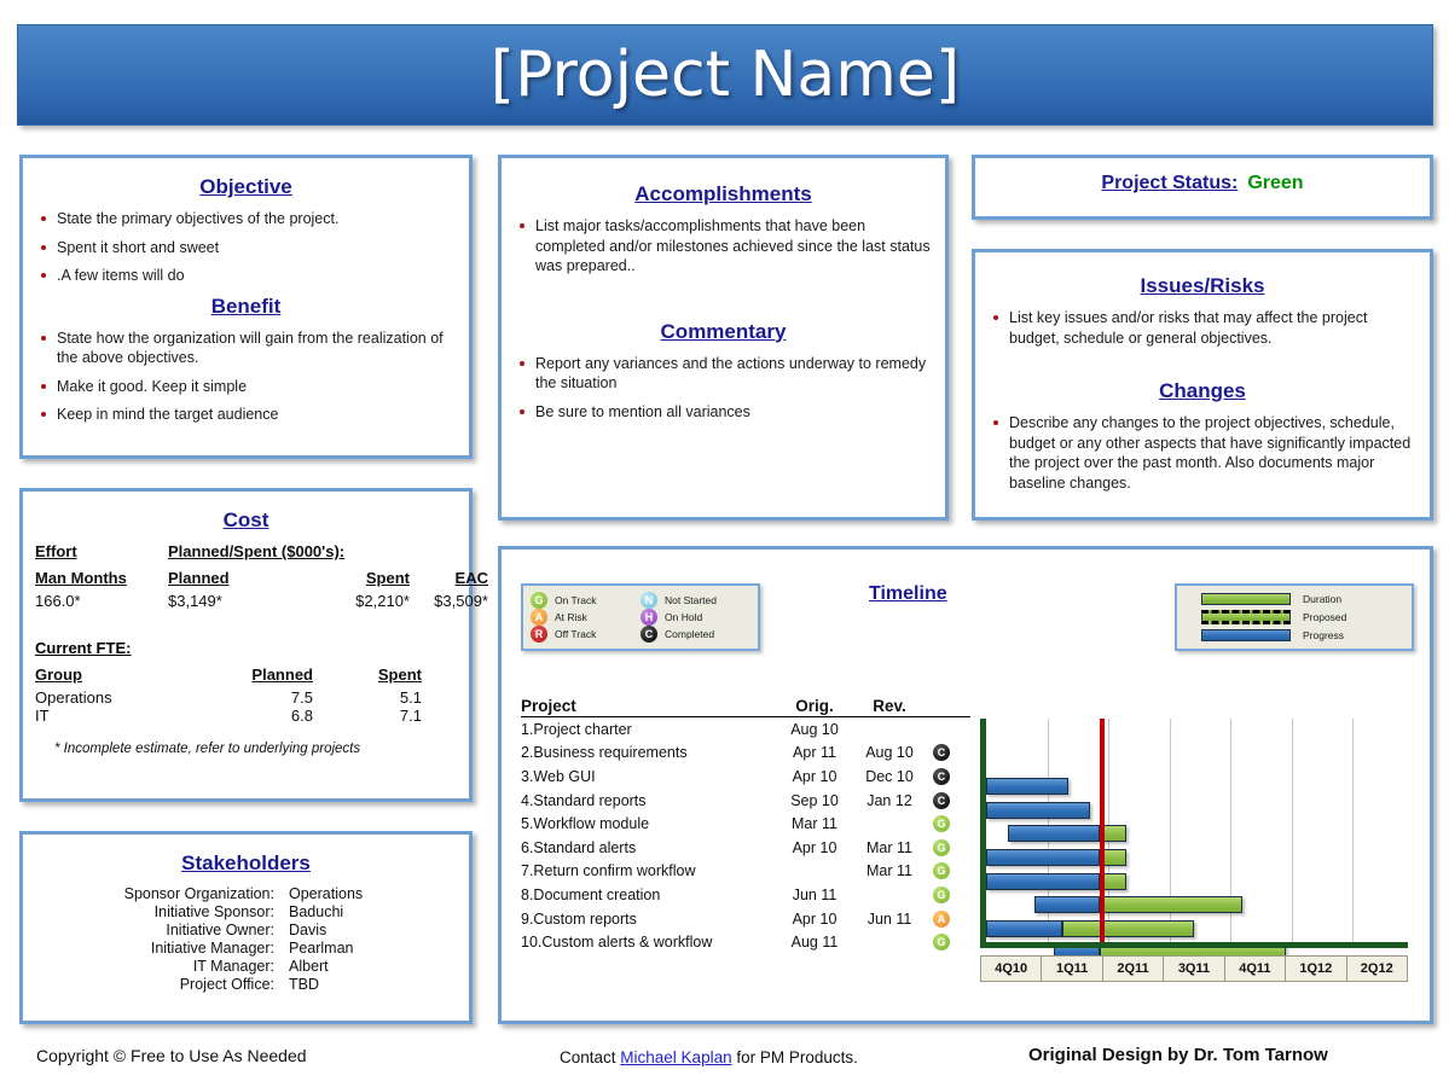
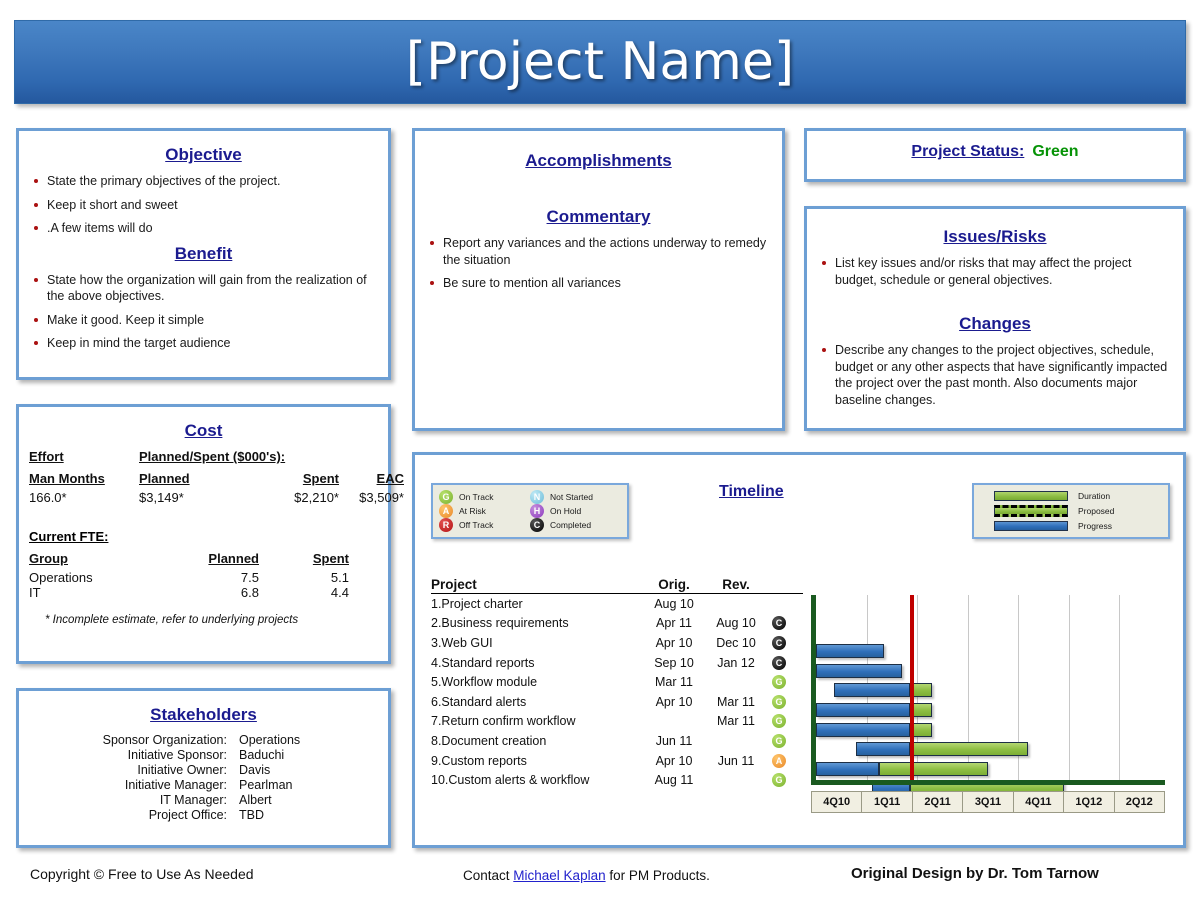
  [Project Name]
  Objective
  State the primary objectives of the project.
- Spent it short and sweet
+ Keep it short and sweet
  .A few items will do
  Benefit
  State how the organization will gain from the realization of the above objectives.
  Make it good. Keep it simple
  Keep in mind the target audience
  Cost
  Effort
  Planned/Spent ($000's):
  Man Months
  Planned
  Spent
  EAC
  166.0*
  $3,149*
  $2,210*
  $3,509*
  Current FTE:
  Group
  Planned
  Spent
  Operations
  7.5
  5.1
  IT
  6.8
- 7.1
+ 4.4
  * Incomplete estimate, refer to underlying projects
  Stakeholders
  Sponsor Organization:
  Operations
  Initiative Sponsor:
  Baduchi
  Initiative Owner:
  Davis
  Initiative Manager:
  Pearlman
  IT Manager:
  Albert
  Project Office:
  TBD
  Accomplishments
- List major tasks/accomplishments that have been completed and/or milestones achieved since the last status was prepared..
  Commentary
  Report any variances and the actions underway to remedy the situation
  Be sure to mention all variances
  Project Status: Green
  Issues/Risks
  List key issues and/or risks that may affect the project budget, schedule or general objectives.
  Changes
  Describe any changes to the project objectives, schedule, budget or any other aspects that have significantly impacted the project over the past month. Also documents major baseline changes.
  Timeline
  G
  On Track
  A
  At Risk
  R
  Off Track
  N
  Not Started
  H
  On Hold
  C
  Completed
  Duration
  Proposed
  Progress
  Project
  Orig.
  Rev.
  1.Project charter
  Aug 10
  2.Business requirements
  Apr 11
  Aug 10
  C
  3.Web GUI
  Apr 10
  Dec 10
  C
  4.Standard reports
  Sep 10
  Jan 12
  C
  5.Workflow module
  Mar 11
  G
  6.Standard alerts
  Apr 10
  Mar 11
  G
  7.Return confirm workflow
  Mar 11
  G
  8.Document creation
  Jun 11
  G
  9.Custom reports
  Apr 10
  Jun 11
  A
  10.Custom alerts & workflow
  Aug 11
  G
  4Q10
  1Q11
  2Q11
  3Q11
  4Q11
  1Q12
  2Q12
  Copyright © Free to Use As Needed
  Contact Michael Kaplan for PM Products.
  Original Design by Dr. Tom Tarnow
